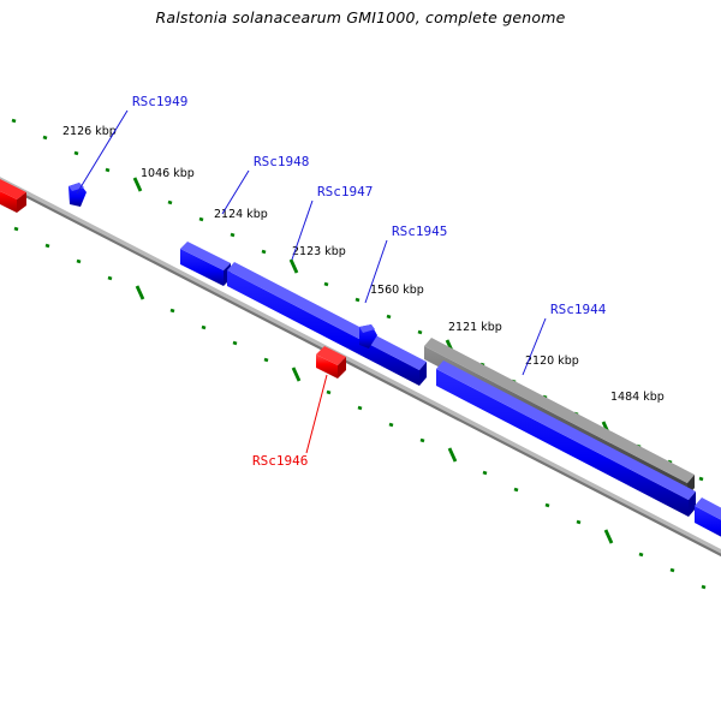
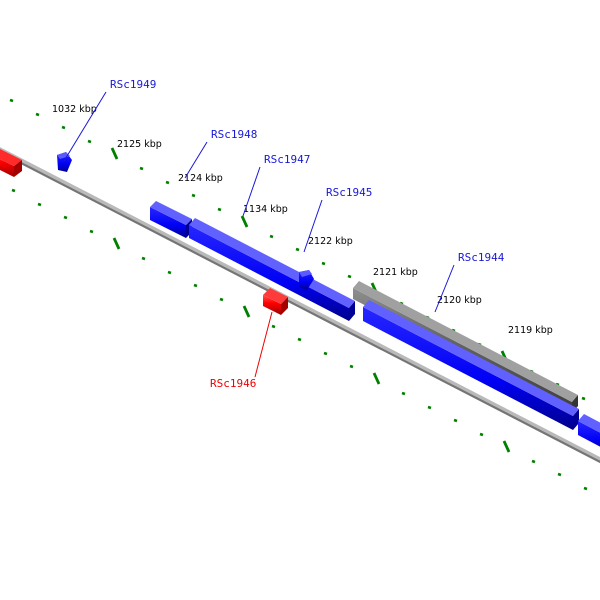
- Ralstonia solanacearum GMI1000, complete genome
- 2126 kbp
+ 1032 kbp
- 1046 kbp
+ 2125 kbp
  2124 kbp
- 2123 kbp
+ 1134 kbp
- 1560 kbp
+ 2122 kbp
  2121 kbp
  120 kbp
- 1484 kbp
+ 2119 kbp
  RSc1949
  RSc1948
  RSc1947
  RSc1945
  RSc1944
  RSc1946
